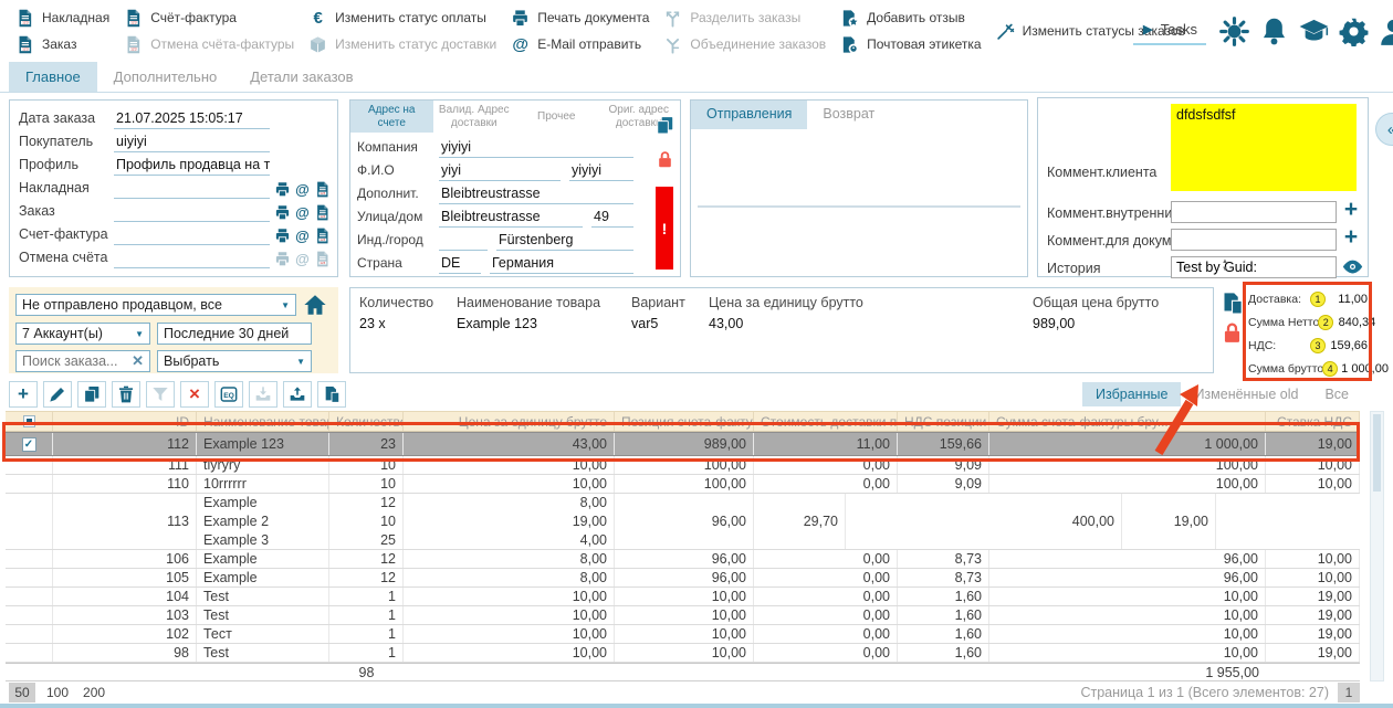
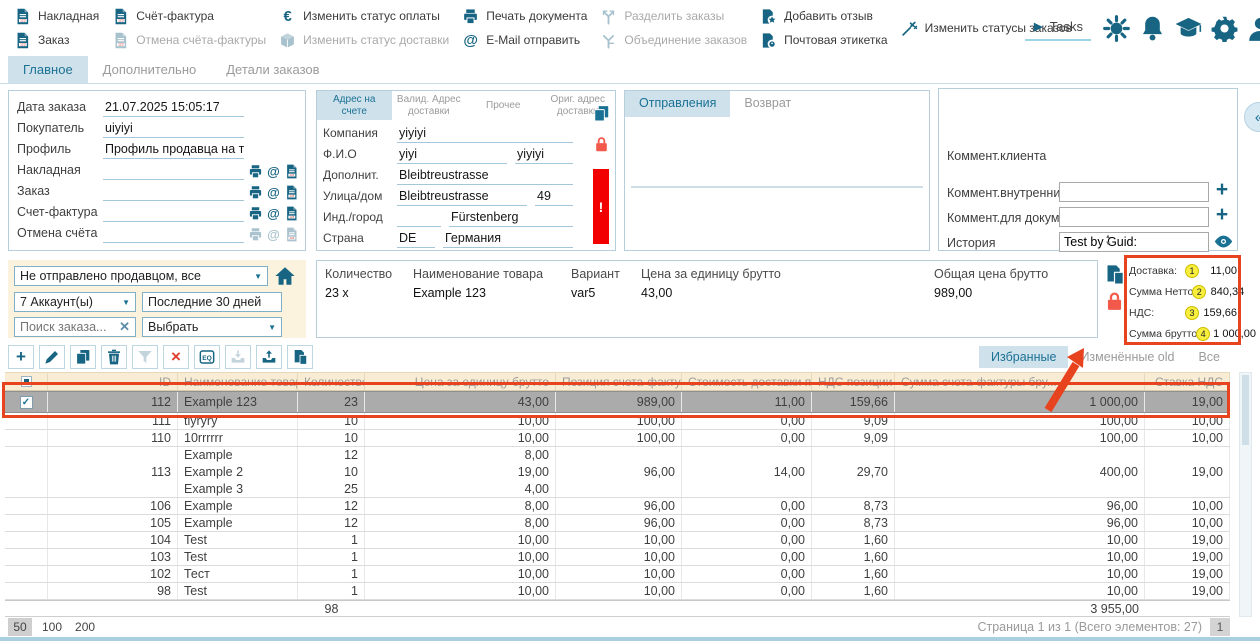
  Накладная
  Заказ
  Счёт-фактура
  Отмена счёта-фактуры
  €
  Изменить статус оплаты
  Изменить статус доставки
  Печать документа
  @
  E-Mail отправить
  Разделить заказы
  Объединение заказов
  Добавить отзыв
  Почтовая этикетка
  Изменить статусы заказов
  ▶
  Tasks
  Главное
  Дополнительно
  Детали заказов
  Дата заказа
  21.07.2025 15:05:17
  Покупатель
  uiyiyi
  Профиль
  Накладная
  @
  Заказ
  @
  Счет-фактура
  @
  Отмена счёта
  @
  Адрес на счете
  Валид. Адрес доставки
  Прочее
  Ориг. адрес доставк
  Компания
  yiyiyi
  Ф.И.О
  yiyi
  yiyiyi
  Дополнит.
  Bleibtreustrasse
  Улица/дом
  Bleibtreustrasse
  49
  Инд./город
  Fürstenberg
  Страна
  DE
  Германия
  !
  Отправления
  Возврат
  Коммент.клиента
- dfdsfsdfsf
  Коммент.внутренни
  +
  Коммент.для докум
  +
  История
  Test by Guid:
  «
  Не отправлено продавцом, все
  ▼
  7 Аккаунт(ы)
  ▼
  Последние 30 дней
  Поиск заказа...
  ✕
  Выбрать
  ▼
  Количество
  23 x
  Наименование товара
  Example 123
  Вариант
  var5
  Цена за единицу брутто
  43,00
  Общая цена брутто
  989,00
  Доставка:
  1
  11,00
  Сумма Нетто
  2
  840,34
  НДС:
  3
  159,66
  Сумма брутто
  4
  1 000,00
  Избранные
  Изменённые old
  Все
  +
  ×
  ID
  Наименование това
  Количеств
  Цена за единицу брутто
  Сумма счета-фактуры бру...
  Ставка НДС
  ✓
  112
  Example 123
  23
  43,00
  989,00
  11,00
  159,66
  1 000,00
  19,00
  111
  tiyryry
  10
  10,00
  100,00
  0,00
  9,09
  100,00
  10,00
  110
  10rrrrrr
  10
  10,00
  100,00
  0,00
  9,09
  100,00
  10,00
  113
  Example
  Example 2
  Example 3
  12
  10
  25
  8,00
  19,00
  4,00
  96,00
+ 14,00
  29,70
  400,00
  19,00
  106
  Example
  12
  8,00
  96,00
  0,00
  8,73
  96,00
  10,00
  105
  Example
  12
  8,00
  96,00
  0,00
  8,73
  96,00
  10,00
  104
  Test
  1
  10,00
  10,00
  0,00
  1,60
  10,00
  19,00
  103
  Test
  1
  10,00
  10,00
  0,00
  1,60
  10,00
  19,00
  102
  Тест
  1
  10,00
  10,00
  0,00
  1,60
  10,00
  19,00
  98
  Test
  1
  10,00
  10,00
  0,00
  1,60
  10,00
  19,00
  98
- 1 955,00
+ 3 955,00
  50
  100
  200
  Страница 1 из 1 (Всего элементов: 27)
  1
